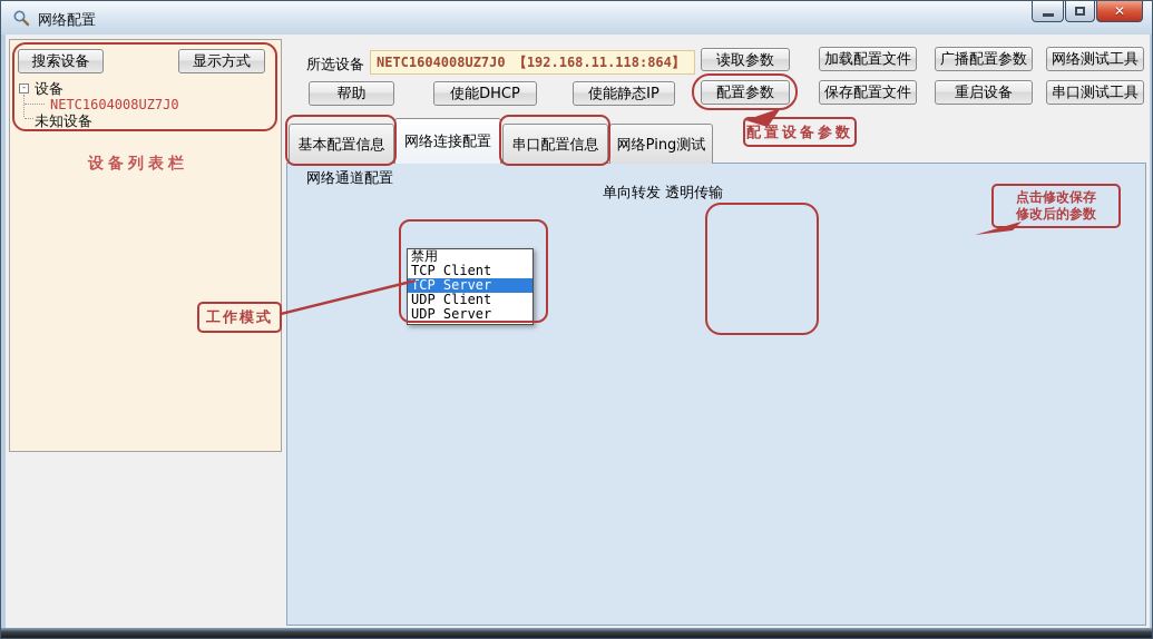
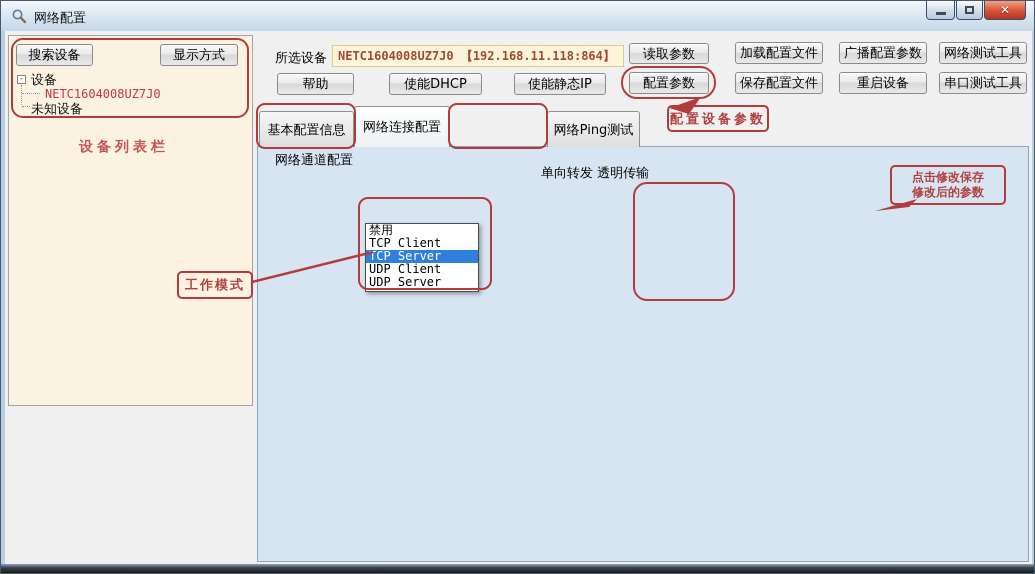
  网络配置
  ✕
  搜索设备
  显示方式
  -
  设备
  NETC1604008UZ7J0
  未知设备
  设备列表栏
  所选设备
  NETC1604008UZ7J0 【192.168.11.118:864】
  读取参数
  加载配置文件
  广播配置参数
  网络测试工具
  帮助
  使能DHCP
  使能静态IP
  配置参数
  保存配置文件
  重启设备
  串口测试工具
  配置设备参数
  基本配置信息
  网络连接配置
- 串口配置信息
  网络Ping测试
  网络通道配置
  禁用
  TCP Client
  TCP Server
  UDP Client
  UDP Server
  工作模式
  单向转发 透明传输
  点击修改保存
  修改后的参数
